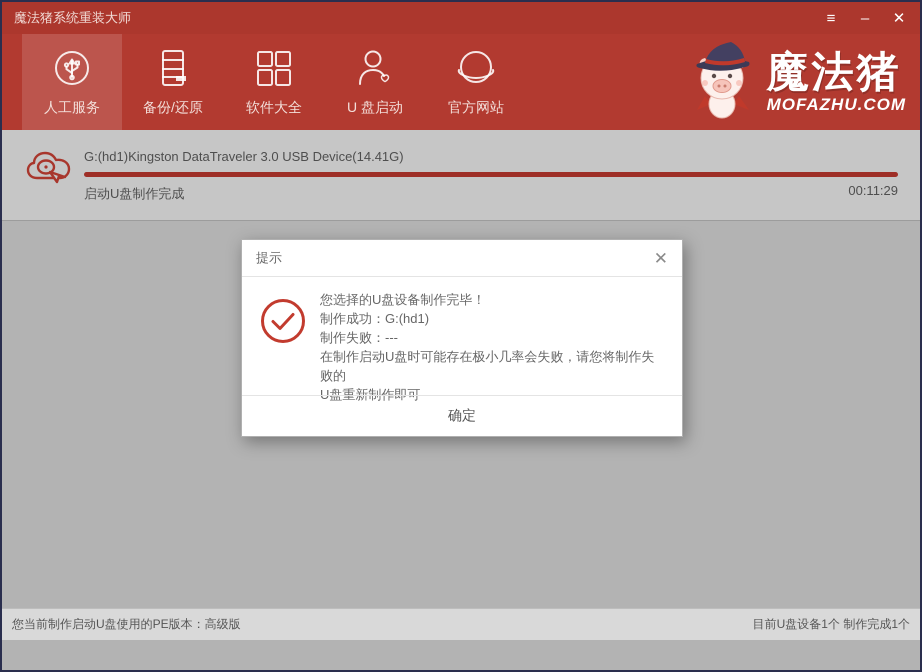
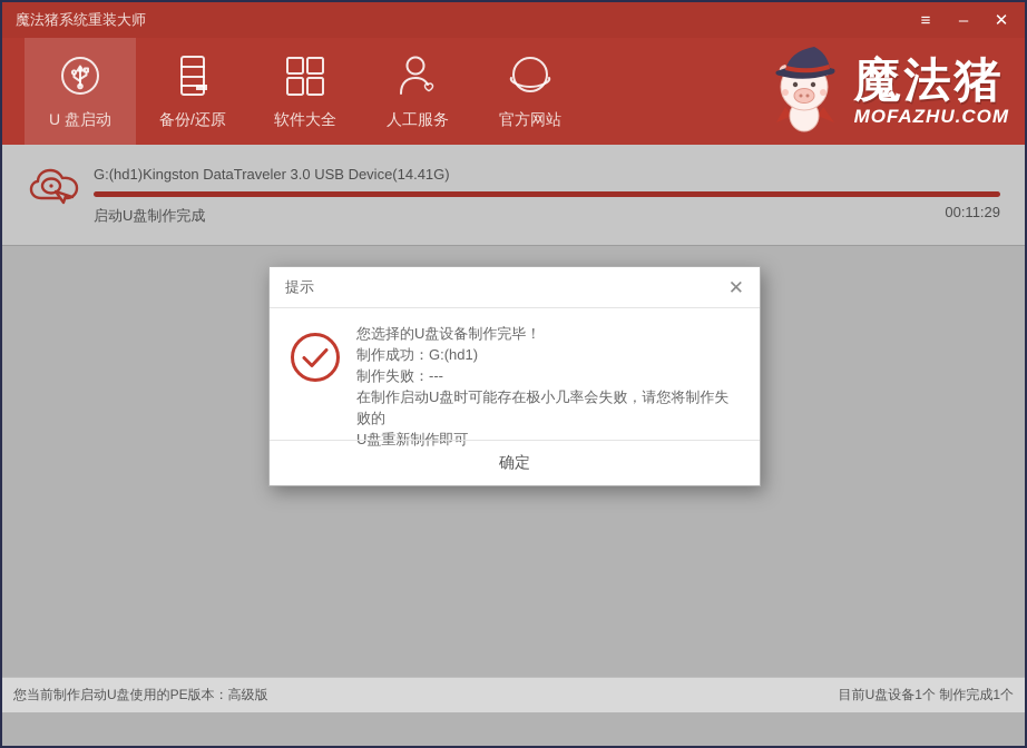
  魔法猪系统重装大师
  ≡
  –
  ✕
- 人工服务
+ U 盘启动
  备份/还原
  软件大全
- U 盘启动
+ 人工服务
  官方网站
  魔法猪
  MOFAZHU.COM
  G:(hd1)Kingston DataTraveler 3.0 USB Device(14.41G)
  启动U盘制作完成
  00:11:29
  提示
  ✕
  您选择的U盘设备制作完毕！
  制作成功：G:(hd1)
  制作失败：---
  在制作启动U盘时可能存在极小几率会失败，请您将制作失败的
  U盘重新制作即可
  确定
  您当前制作启动U盘使用的PE版本：高级版
  目前U盘设备1个 制作完成1个
